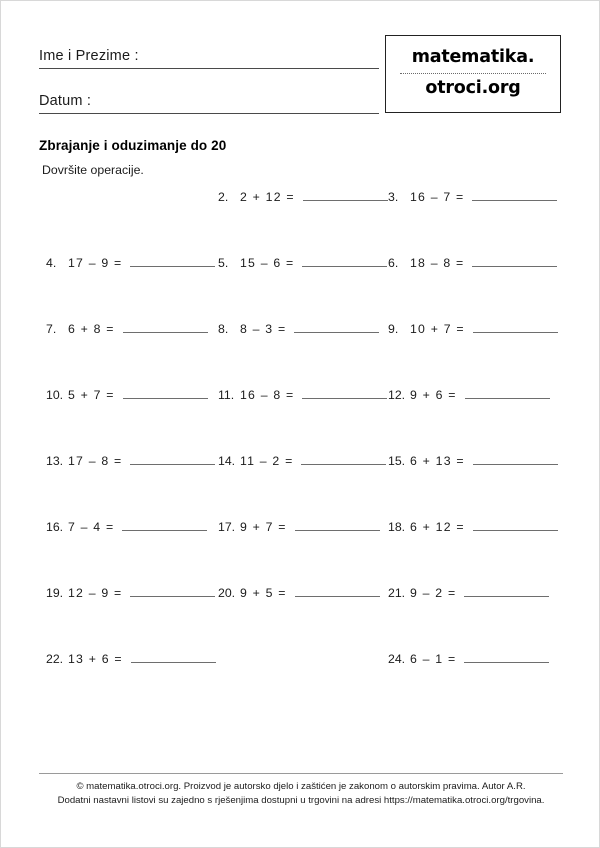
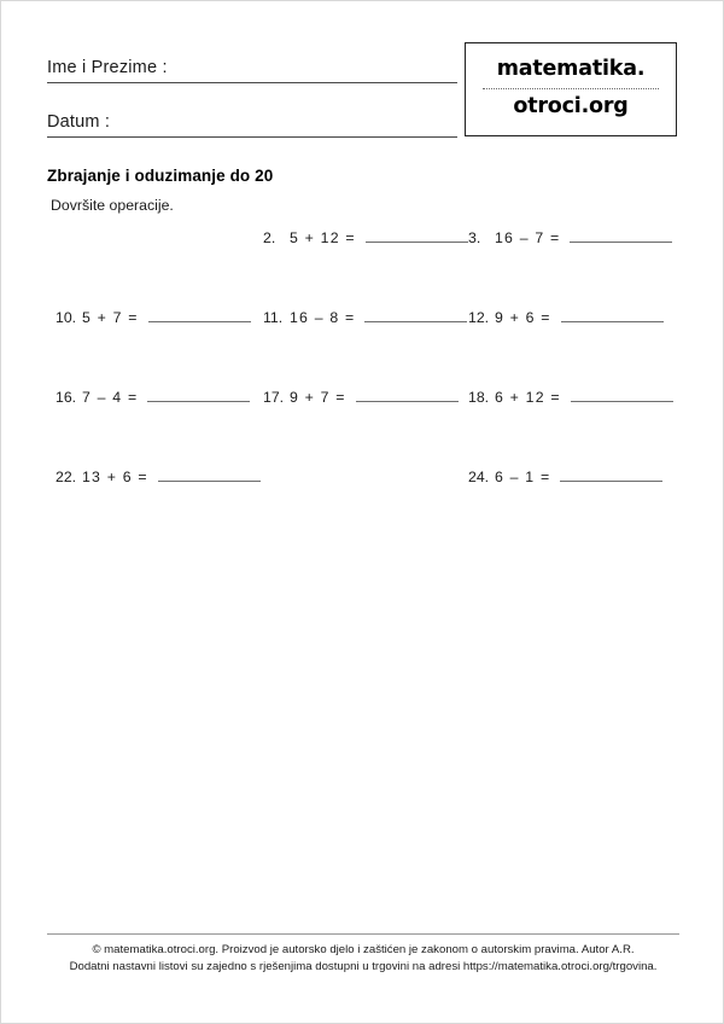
  Ime i Prezime :
  Datum :
  matematika.
  otroci.org
  Zbrajanje i oduzimanje do 20
  Dovršite operacije.
  2.
- 2 + 12 =
+ 5 + 12 =
  3.
  16 – 7 =
- 4.
- 17 – 9 =
- 5.
- 15 – 6 =
- 6.
- 18 – 8 =
- 7.
- 6 + 8 =
- 8.
- 8 – 3 =
- 9.
- 10 + 7 =
  10.
  5 + 7 =
  11.
  16 – 8 =
  12.
  9 + 6 =
- 13.
- 17 – 8 =
- 14.
- 11 – 2 =
- 15.
- 6 + 13 =
  16.
  7 – 4 =
  17.
  9 + 7 =
  18.
  6 + 12 =
- 19.
- 12 – 9 =
- 20.
- 9 + 5 =
- 21.
- 9 – 2 =
  22.
  13 + 6 =
  24.
  6 – 1 =
  © matematika.otroci.org. Proizvod je autorsko djelo i zaštićen je zakonom o autorskim pravima. Autor A.R.
  Dodatni nastavni listovi su zajedno s rješenjima dostupni u trgovini na adresi https://matematika.otroci.org/trgovina.
